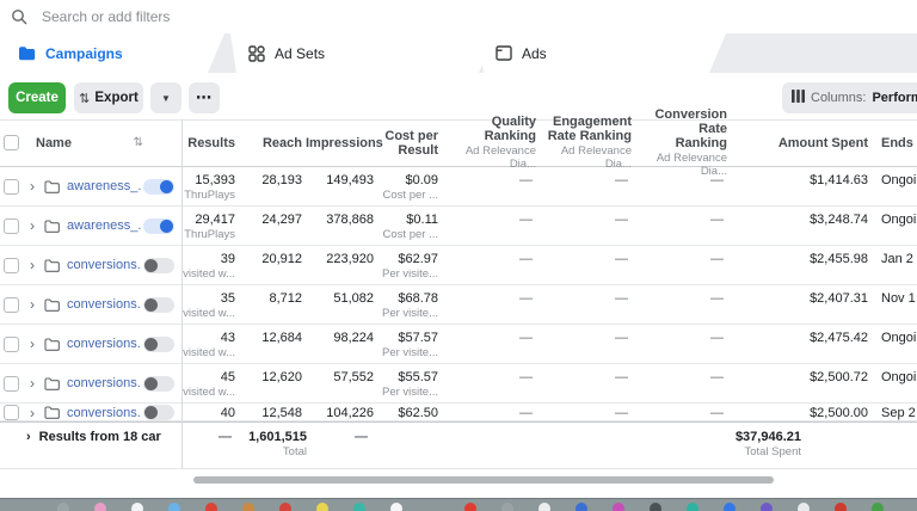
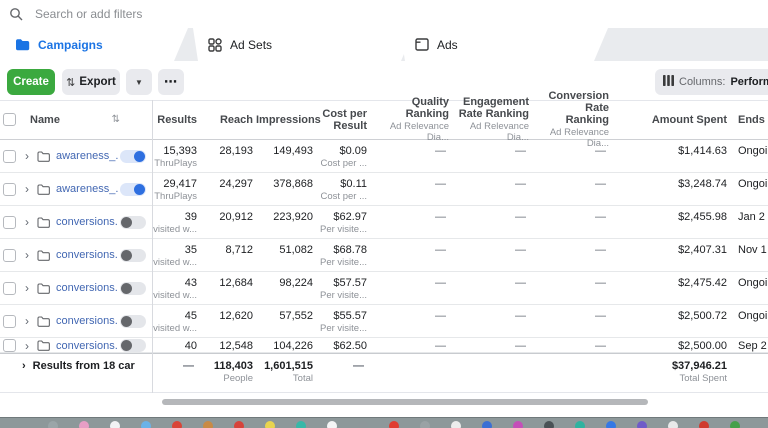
  Search or add filters
  Campaigns
  Ad Sets
  Ads
  Create
  ⇅
  Export
  ▼
  ⋯
  Columns:
  Name
  ⇅
  Results
  Reach
  Impression
  Cost per
  Result
  Quality Ranking
  Ad Relevance Dia...
  Engagement
  Rate Ranking
  Ad Relevance Dia...
  Conversion Rate
  Ranking
  Ad Relevance Dia...
  Amount Spent
  Ends
  ›
  awareness_.
  15,393
  ThruPlays
  28,193
  149,493
  $0.09
  Cost per ...
  —
  —
  —
  $1,414.63
  Ongoi
  ›
  awareness_.
  29,417
  ThruPlays
  24,297
  378,868
  $0.11
  Cost per ...
  —
  —
  —
  $3,248.74
  Ongoi
  ›
  conversions.
  39
  visited w...
  20,912
  223,920
  $62.97
  Per visite...
  —
  —
  —
  $2,455.98
  Jan 2
  ›
  conversions.
  35
  visited w...
  8,712
  51,082
  $68.78
  Per visite...
  —
  —
  —
  $2,407.31
  Nov 1
  ›
  conversions.
  43
  visited w...
  12,684
  98,224
  $57.57
  Per visite...
  —
  —
  —
  $2,475.42
  Ongoi
  ›
  conversions.
  45
  visited w...
  12,620
  57,552
  $55.57
  Per visite...
  —
  —
  —
  $2,500.72
  Ongoi
  ›
  conversions.
  40
  12,548
  104,226
  $62.50
  —
  —
  —
  $2,500.00
  Sep 2
  ›
  Results from 18 car
  —
+ 118,403
+ People
  1,601,515
  Total
  —
  $37,946.21
  Total Spent
